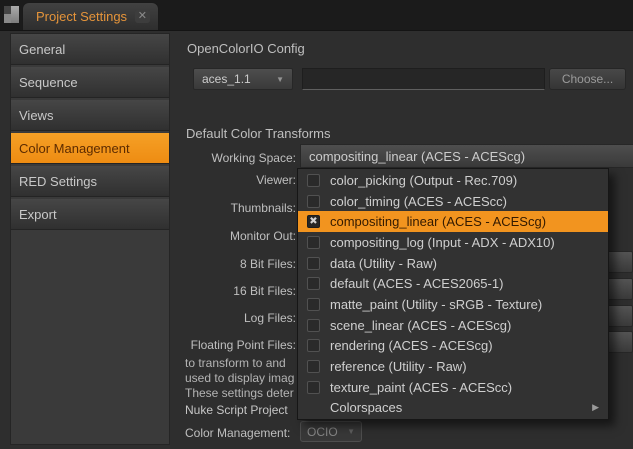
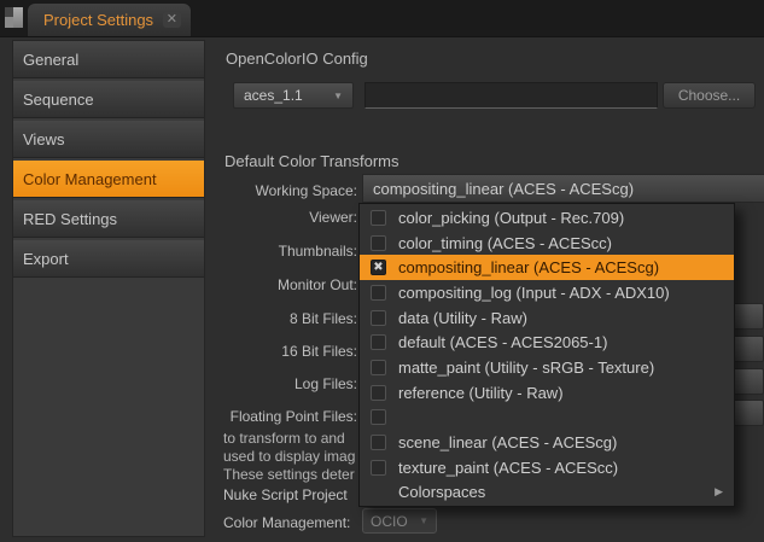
  Project Settings
  ✕
  General
  Sequence
  Views
  Color Management
  RED Settings
  Export
  OpenColorIO Config
  aces_1.1
  ▼
  Choose...
  Default Color Transforms
  Working Space:
  compositing_linear (ACES - ACEScg)
  Viewer:
  Thumbnails:
  Monitor Out:
  8 Bit Files:
  16 Bit Files:
  Log Files:
  Floating Point Files:
  to transform to and
  used to display imag
  These settings deter
  Nuke Script Project
  Color Management:
  OCIO
  ▼
  color_picking (Output - Rec.709)
  color_timing (ACES - ACEScc)
  ✖
  compositing_linear (ACES - ACEScg)
  compositing_log (Input - ADX - ADX10)
  data (Utility - Raw)
  default (ACES - ACES2065-1)
  matte_paint (Utility - sRGB - Texture)
- scene_linear (ACES - ACEScg)
+ reference (Utility - Raw)
- rendering (ACES - ACEScg)
- reference (Utility - Raw)
+ scene_linear (ACES - ACEScg)
  texture_paint (ACES - ACEScc)
  Colorspaces
  ▶
